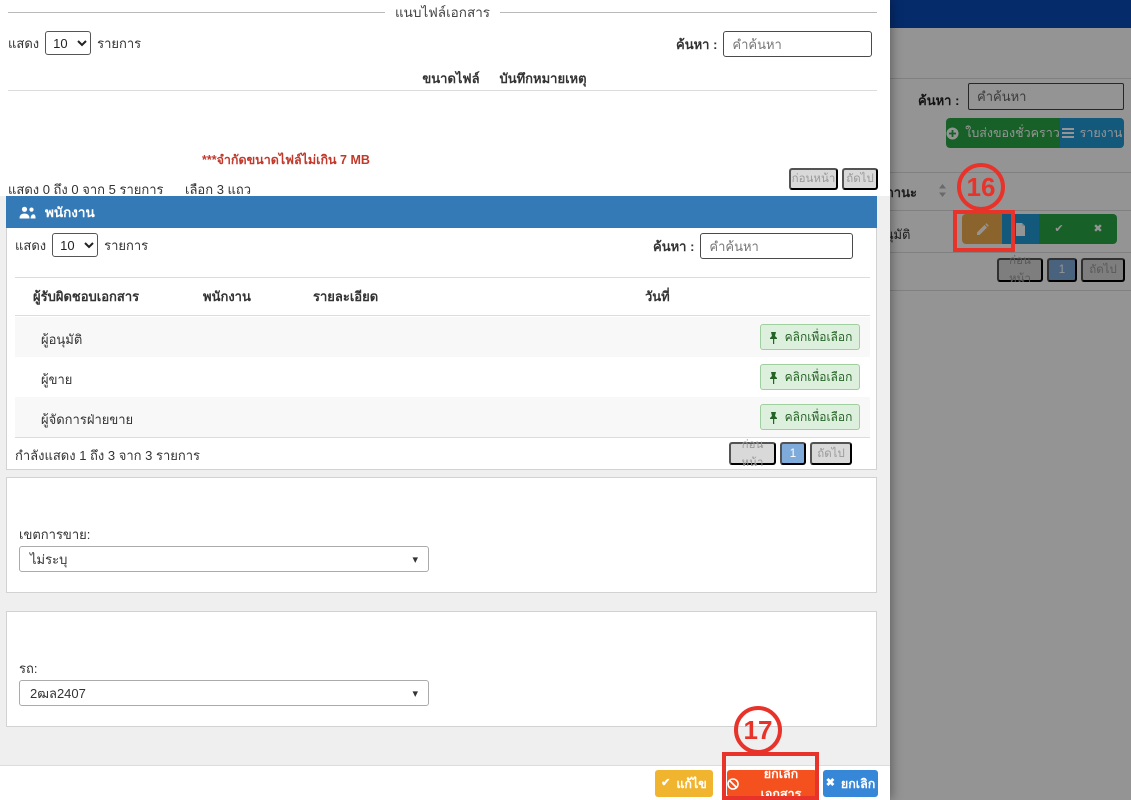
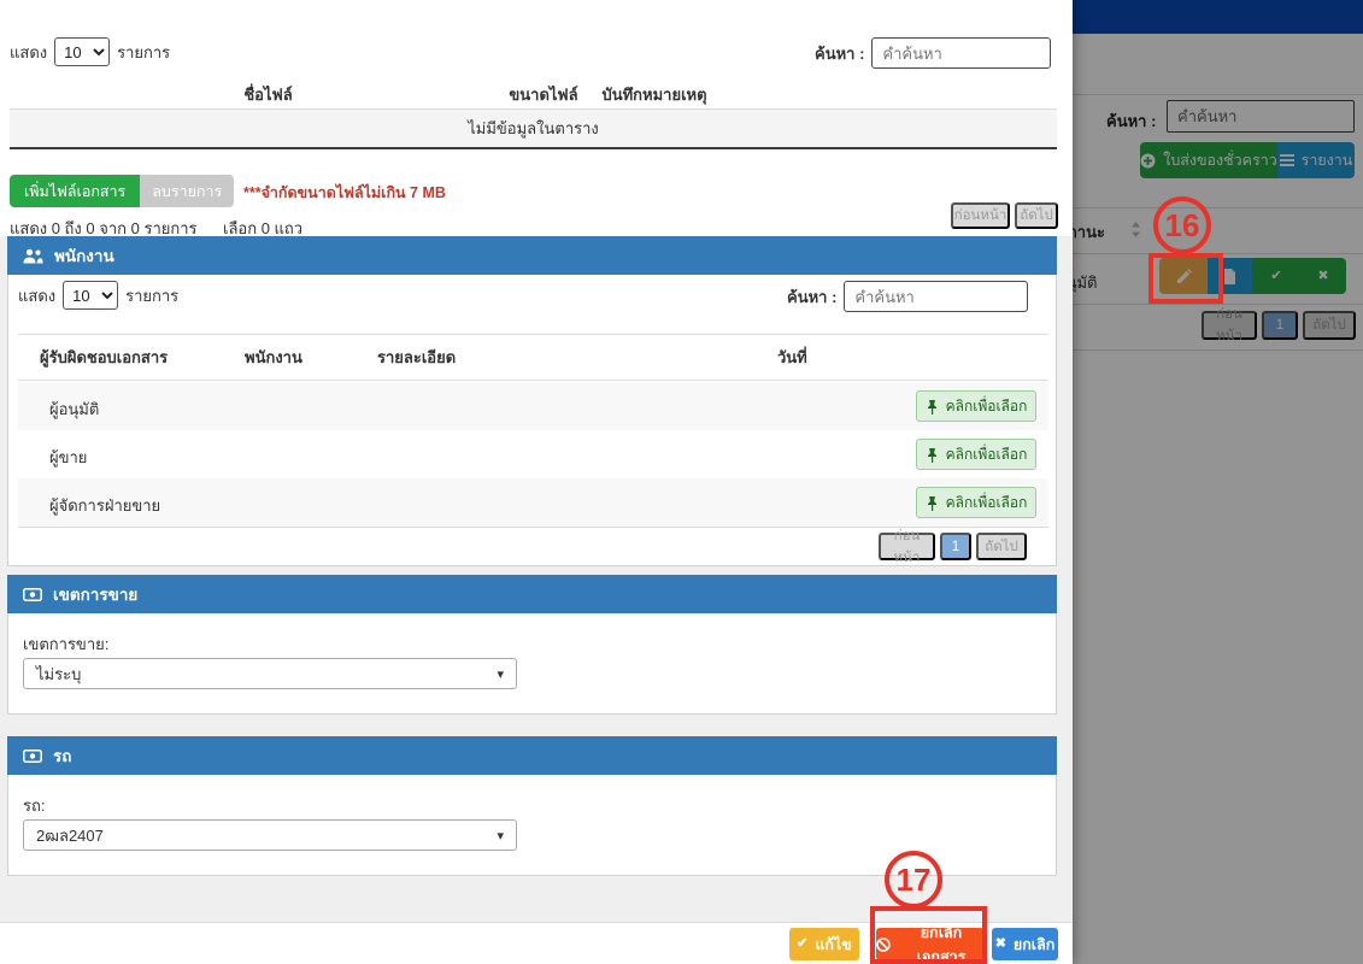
  ค้นหา :
  คำค้นหา
  ใบส่งของชั่วคราว
  รายงาน
  ✔
  ✖
  ก่อนหน้า
  1
  ถัดไป
- แนบไฟล์เอกสาร
  แสดง
  10
  รายการ
  ค้นหา :
  คำค้นหา
+ ชื่อไฟล์
  ขนาดไฟล์
  บันทึกหมายเหตุ
+ ไม่มีข้อมูลในตาราง
+ เพิ่มไฟล์เอกสาร
+ ลบรายการ
  ***จำกัดขนาดไฟล์ไม่เกิน 7 MB
- แสดง 0 ถึง 0 จาก 5 รายการ
+ แสดง 0 ถึง 0 จาก 0 รายการ
- เลือก 3 แถว
+ เลือก 0 แถว
  ก่อนหน้า
  ถัดไป
  พนักงาน
  แสดง
  10
  รายการ
  ค้นหา :
  คำค้นหา
  ผู้รับผิดชอบเอกสาร
  พนักงาน
  รายละเอียด
  วันที่
  ผู้อนุมัติ
  คลิกเพื่อเลือก
  ผู้ขาย
  คลิกเพื่อเลือก
  ผู้จัดการฝ่ายขาย
  คลิกเพื่อเลือก
- กำลังแสดง 1 ถึง 3 จาก 3 รายการ
  ก่อนหน้า
  1
  ถัดไป
+ เขตการขาย
  เขตการขาย:
  ไม่ระบุ
  ▾
+ รถ
  รถ:
  2ฒล2407
  ▾
  ✔
  แก้ไข
  ยกเลิกเอกสาร
  ✖
  ยกเลิก
  16
  17
